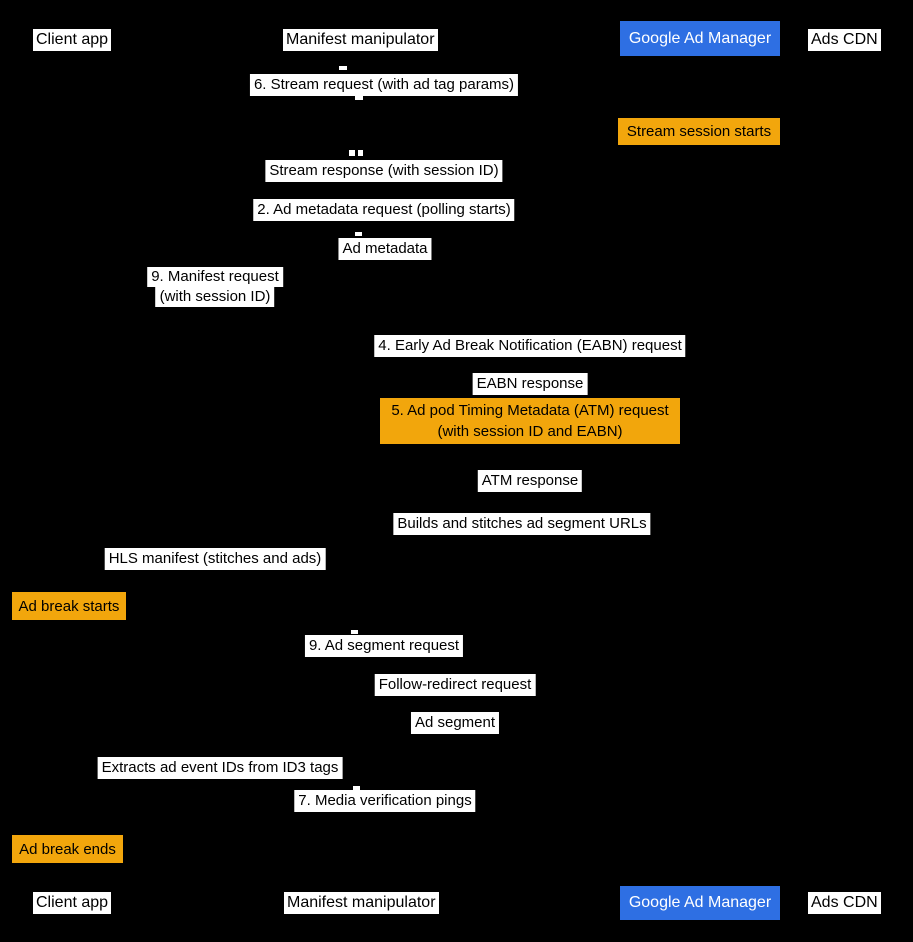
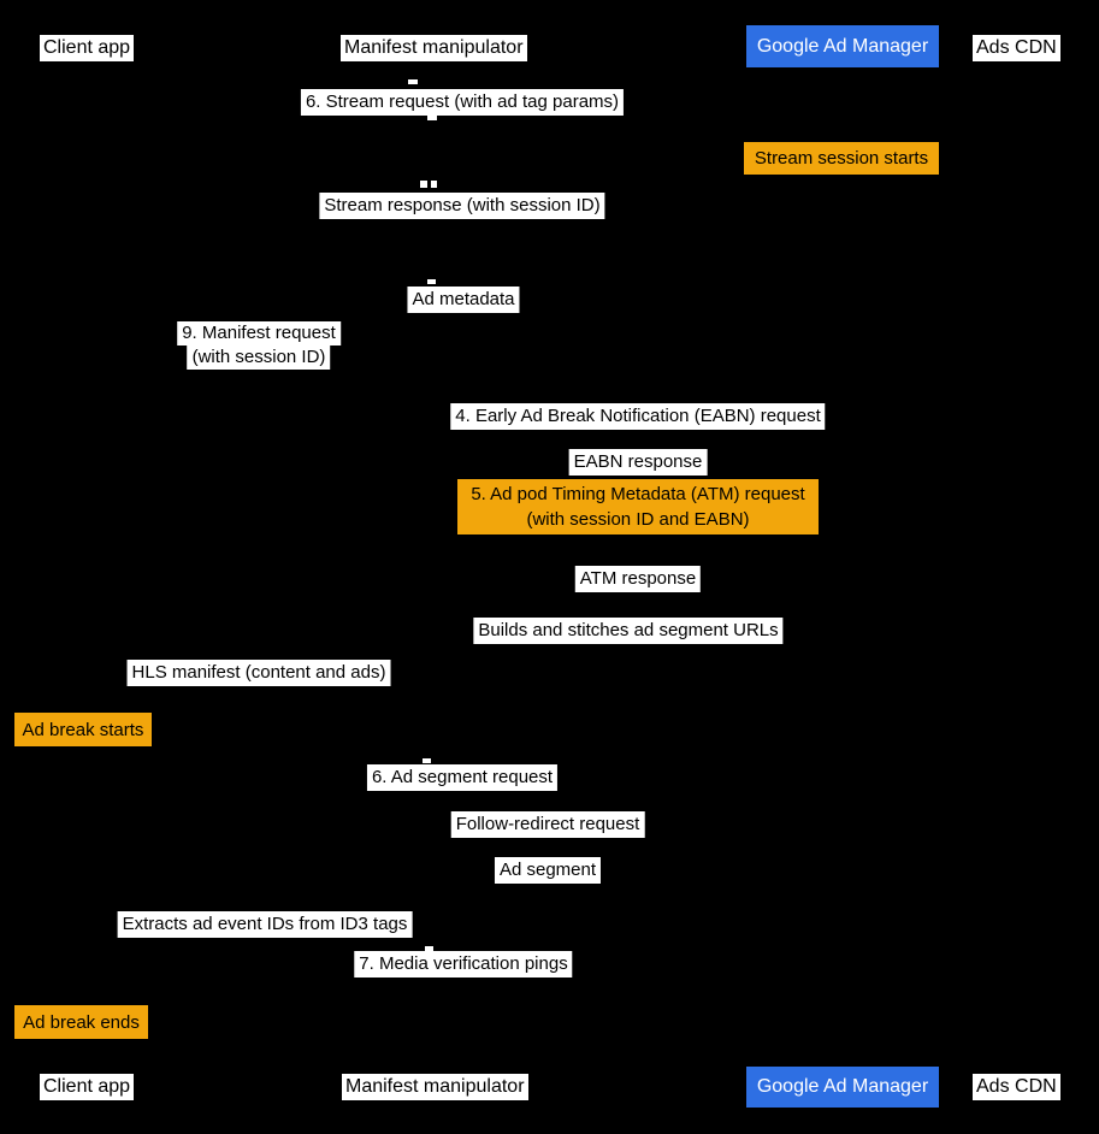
  Client app
  Manifest manipulator
  Google Ad Manager
  Ads CDN
  6. Stream request (with ad tag params)
  Stream session starts
  Stream response (with session ID)
- 2. Ad metadata request (polling starts)
  Ad metadata
  9. Manifest request
  (with session ID)
  4. Early Ad Break Notification (EABN) request
  EABN response
  5. Ad pod Timing Metadata (ATM) request
  (with session ID and EABN)
  ATM response
  Builds and stitches ad segment URLs
- HLS manifest (stitches and ads)
+ HLS manifest (content and ads)
  Ad break starts
- 9. Ad segment request
+ 6. Ad segment request
  Follow-redirect request
  Ad segment
  Extracts ad event IDs from ID3 tags
  7. Media verification pings
  Ad break ends
  Client app
  Manifest manipulator
  Google Ad Manager
  Ads CDN
